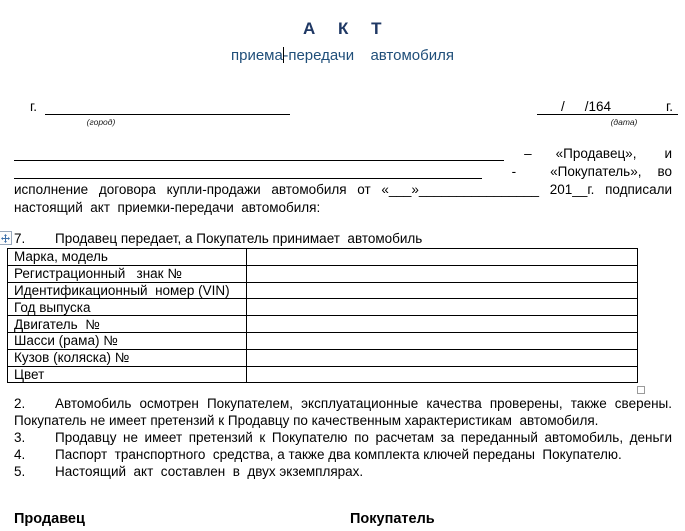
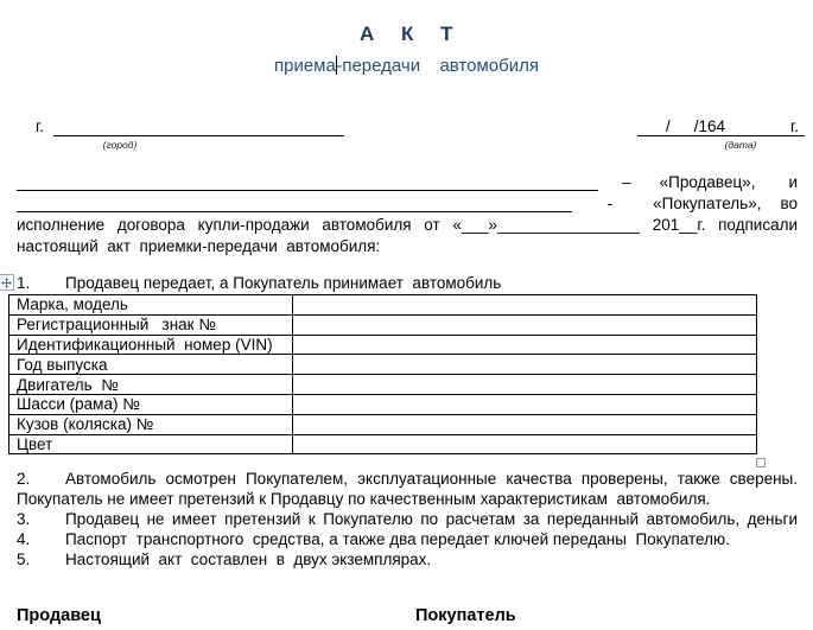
  А К Т
  приема-передачи автомобиля
  г.
  (город)
  /
  /164
  г.
  (дата)
  –
  «Продавец»,
  и
  -
  «Покупатель»,
  во
  исполнение договора купли-продажи автомобиля от «___»________________ 201__г. подписали
  настоящий акт приемки-передачи автомобиля:
- 7. Продавец передает, а Покупатель принимает автомобиль
+ 1. Продавец передает, а Покупатель принимает автомобиль
  Марка, модель
  Регистрационный знак №
  Идентификационный номер (VIN)
  Год выпуска
  Двигатель №
  Шасси (рама) №
  Кузов (коляска) №
  Цвет
  2. Автомобиль осмотрен Покупателем, эксплуатационные качества проверены, также сверены.
  Покупатель не имеет претензий к Продавцу по качественным характеристикам автомобиля.
- 3. Продавцу не имеет претензий к Покупателю по расчетам за переданный автомобиль, деньги
+ 3. Продавец не имеет претензий к Покупателю по расчетам за переданный автомобиль, деньги
- 4. Паспорт транспортного средства, а также два комплекта ключей переданы Покупателю.
+ 4. Паспорт транспортного средства, а также два передает ключей переданы Покупателю.
  5. Настоящий акт составлен в двух экземплярах.
  Продавец
  Покупатель
